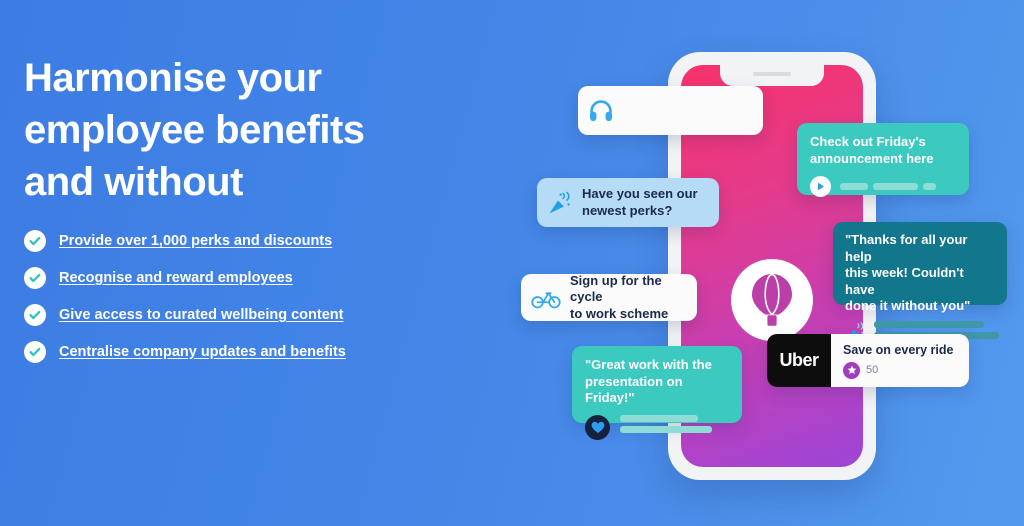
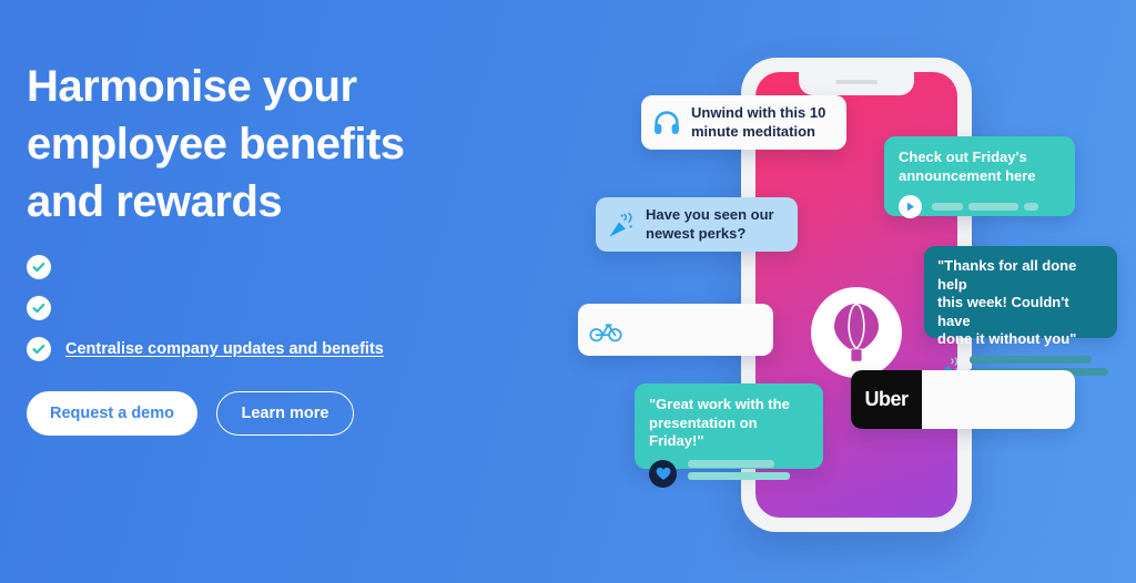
- Harmonise your employee benefits and without
+ Harmonise your employee benefits and rewards
- Provide over 1,000 perks and discounts
- Recognise and reward employees
- Give access to curated wellbeing content
  Centralise company updates and benefits
+ Request a demo
+ Learn more
+ Unwind with this 10
+ minute meditation
  Check out Friday's
  announcement here
  Have you seen our
  newest perks?
- "Thanks for all your help
+ "Thanks for all done help
  this week! Couldn't have
  done it without you"
- Sign up for the cycle
- to work scheme
  "Great work with the
  presentation on Friday!"
  Uber
- Save on every ride
- 50
